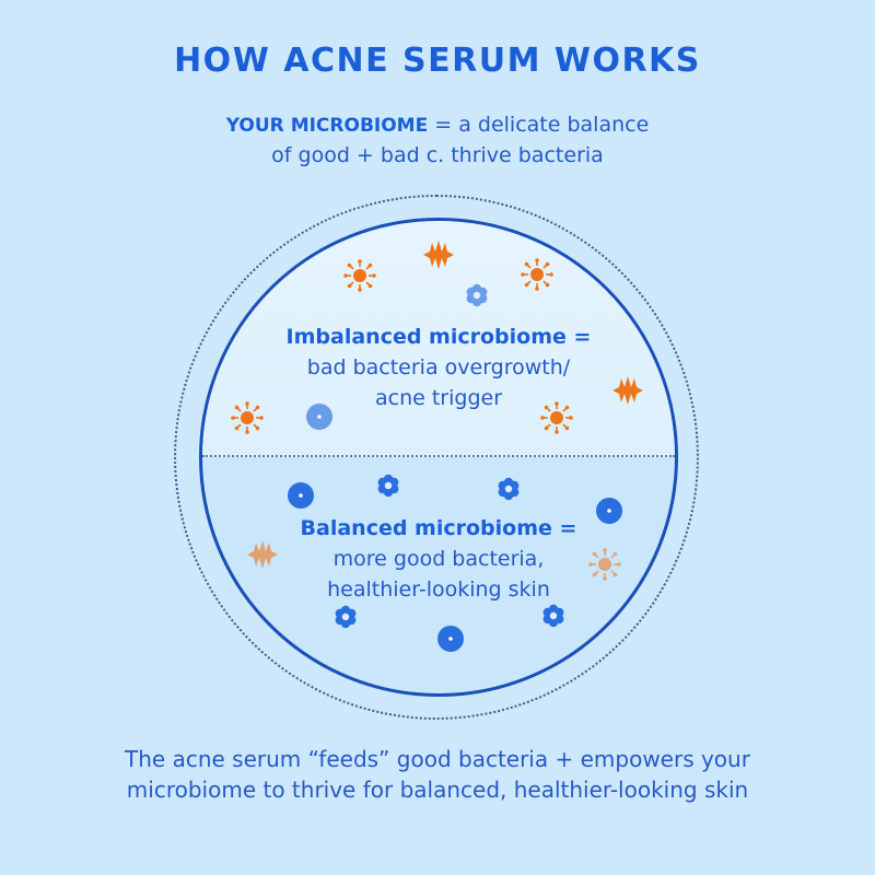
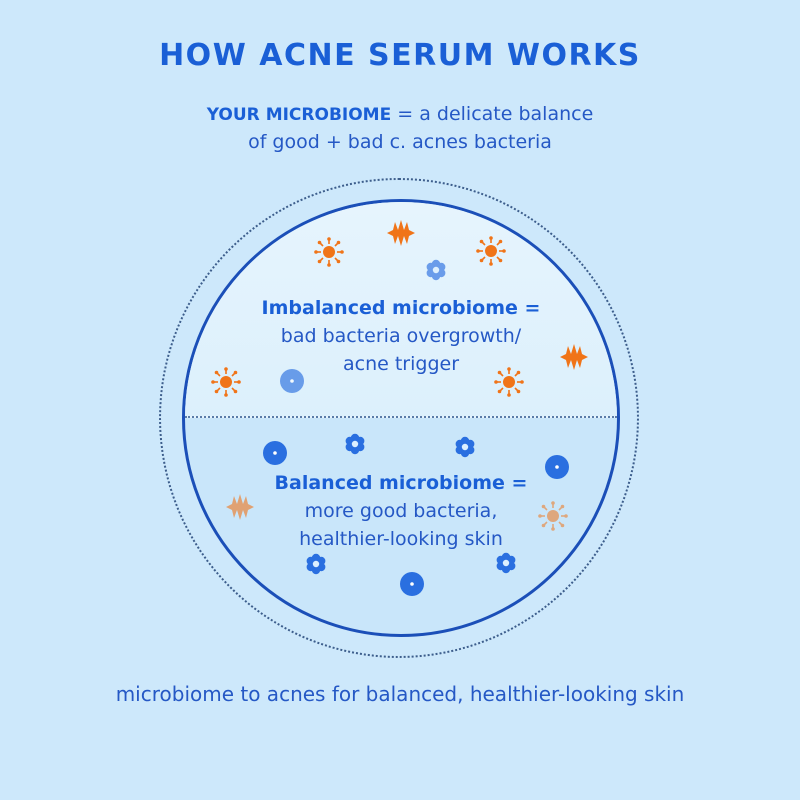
  HOW ACNE SERUM WORKS
  YOUR MICROBIOME = a delicate balance
- of good + bad c. thrive bacteria
+ of good + bad c. acnes bacteria
  Imbalanced microbiome =
  bad bacteria overgrowth/
  acne trigger
  Balanced microbiome =
  more good bacteria,
  healthier-looking skin
- The acne serum “feeds” good bacteria + empowers your
- microbiome to thrive for balanced, healthier-looking skin
+ microbiome to acnes for balanced, healthier-looking skin
